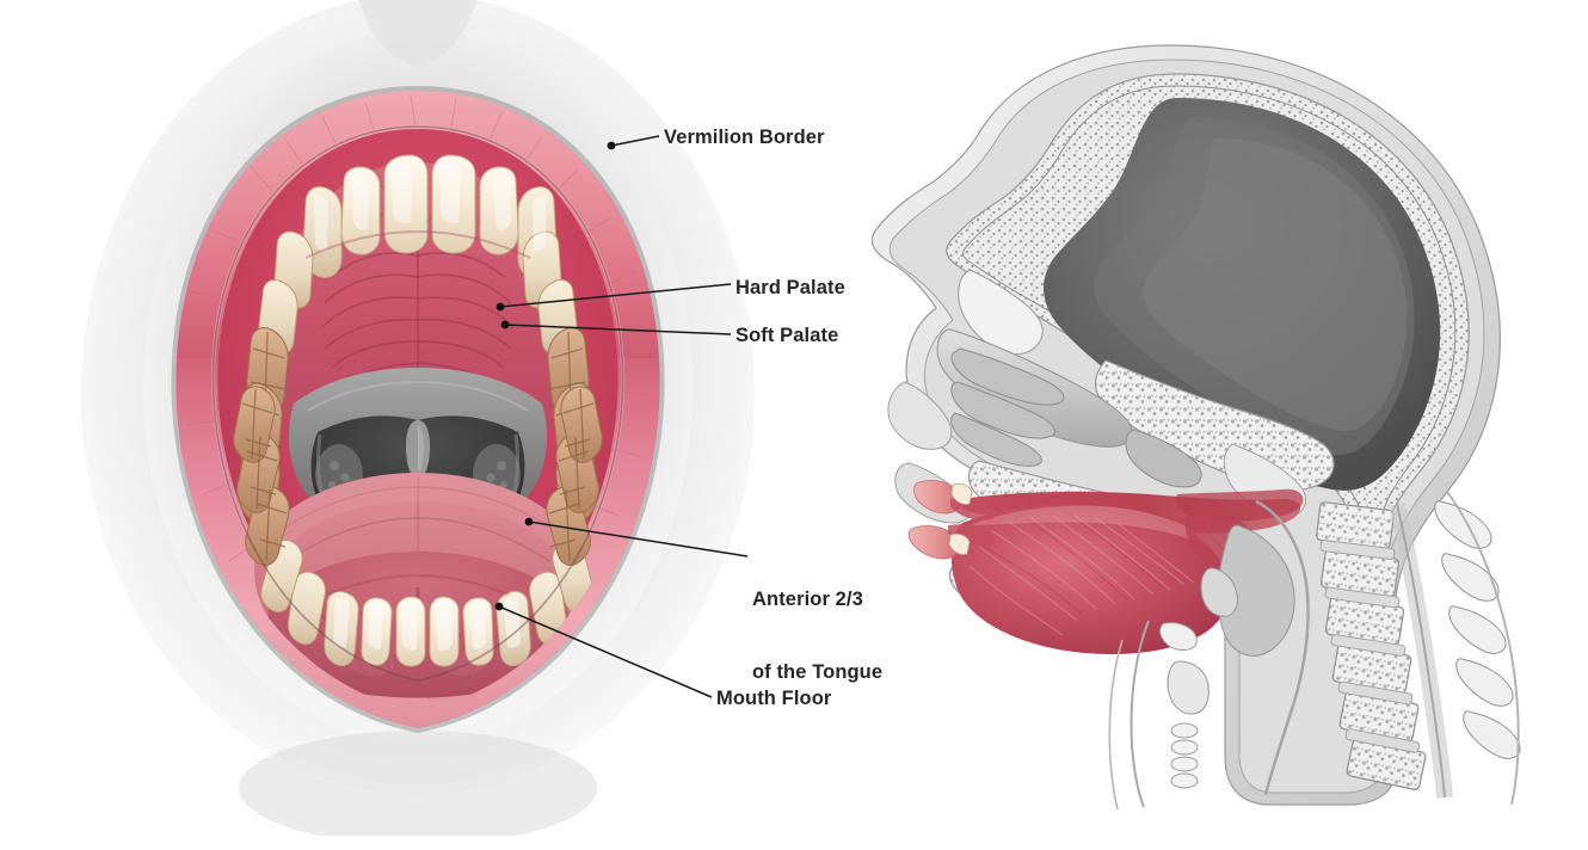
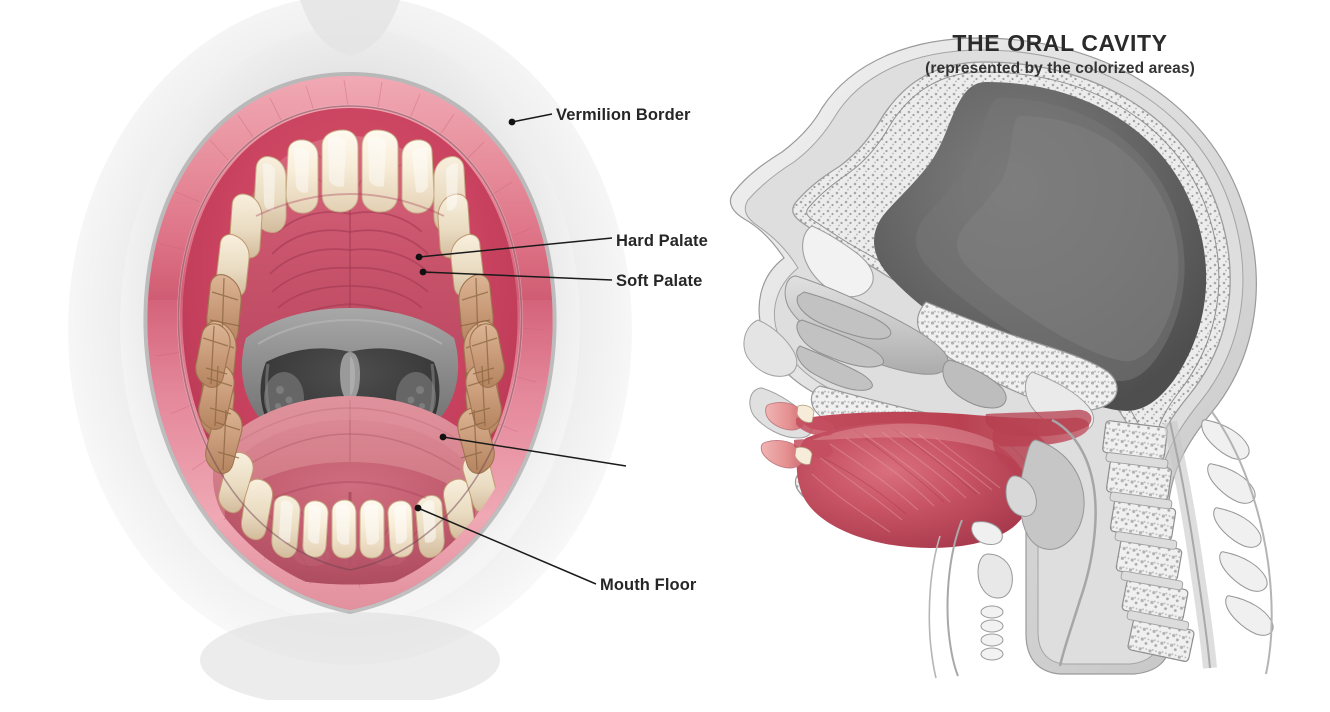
+ THE ORAL CAVITY
+ (represented by the colorized areas)
  Vermilion Border
  Hard Palate
  Soft Palate
- Anterior 2/3
- of the Tongue
  Mouth Floor
